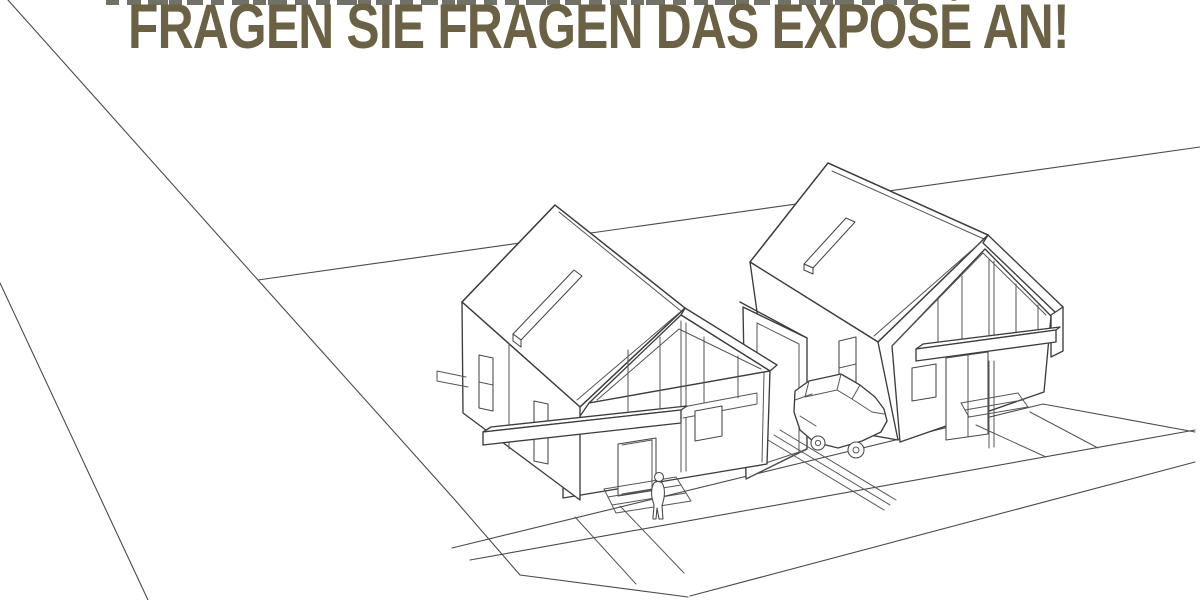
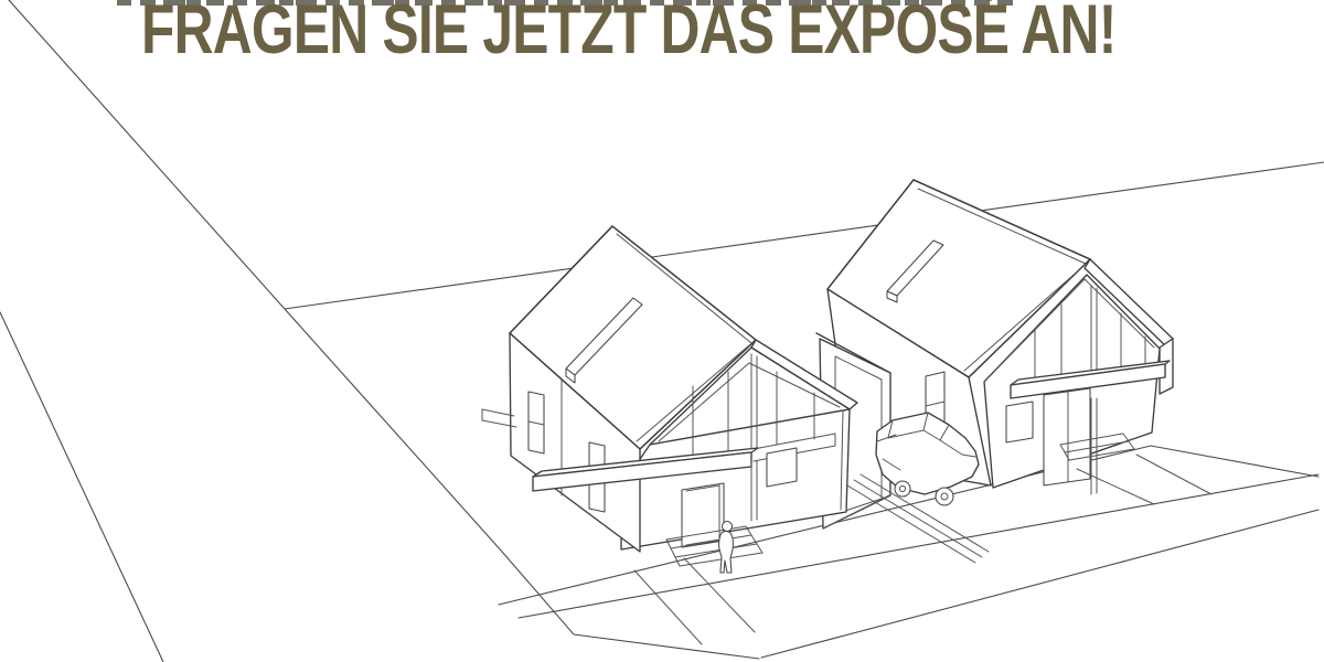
- FRAGEN SIE FRAGEN DAS EXPOSÉ AN!
+ FRAGEN SIE JETZT DAS EXPOSÉ AN!
